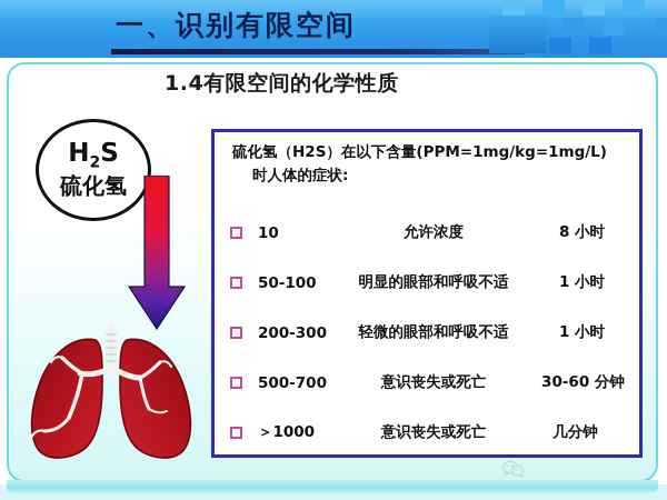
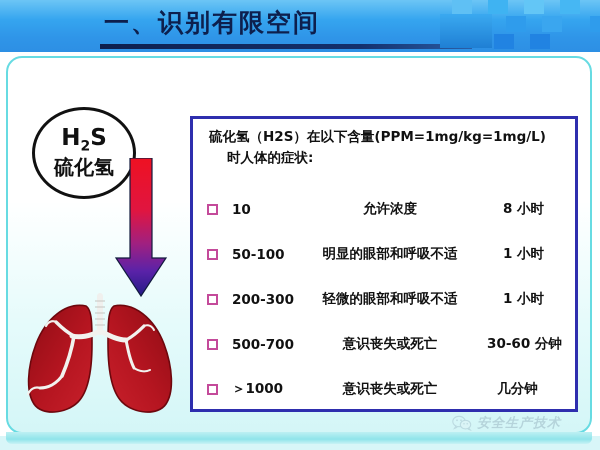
  一、识别有限空间
- 1.4有限空间的化学性质
  H2S
  硫化氢
  硫化氢（H2S）在以下含量(PPM=1mg/kg=1mg/L)
  时人体的症状:
  10
  允许浓度
  8 小时
  50-100
  明显的眼部和呼吸不适
  1 小时
  200-300
  轻微的眼部和呼吸不适
  1 小时
  500-700
  意识丧失或死亡
  30-60 分钟
  ＞1000
  意识丧失或死亡
  几分钟
+ 安全生产技术
